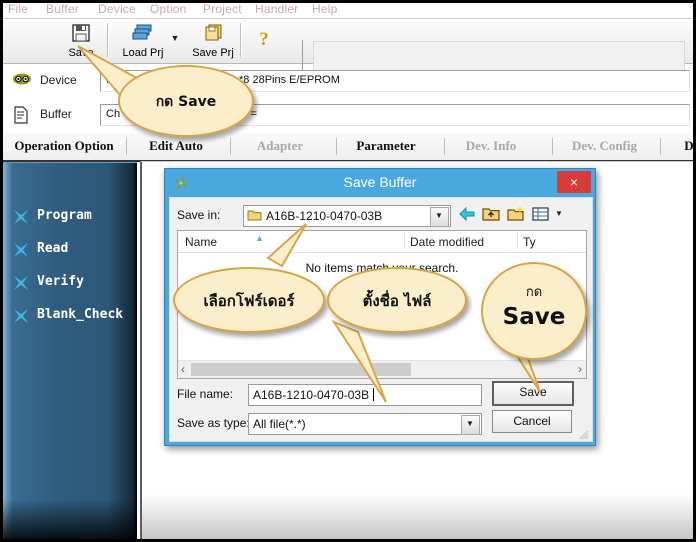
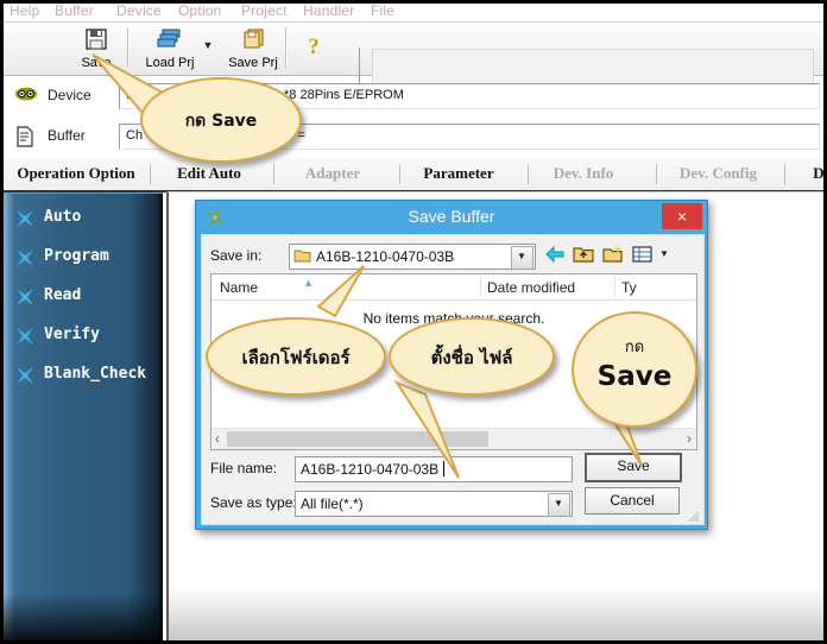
- File
+ Help
  Buffer
  Device
  Option
  Project
  Handler
- Help
+ File
  Load Prj
  ▼
  Save Prj
  ?
  Device
  8 28Pins E/EPROM
  Buffer
  Ch
  Operation Option
  Edit Auto
  Adapter
  Parameter
  Dev. Info
  Dev. Config
  D
+ Auto
  Program
  Read
  Verify
  Blank_Check
  Save Buffer
  ×
  Save in:
  A16B-1210-0470-03B
  ▼
  ▼
  Name
  Date modified
  Ty
  ▲
  ‹
  ›
  File name:
  A16B-1210-0470-03B
  Save as type
  All file(*.*)
  ▼
  Save
  Cancel
  กด Save
  เลือกโฟร์เดอร์
  ตั้งชื่อ ไฟล์
  กด
  Save
